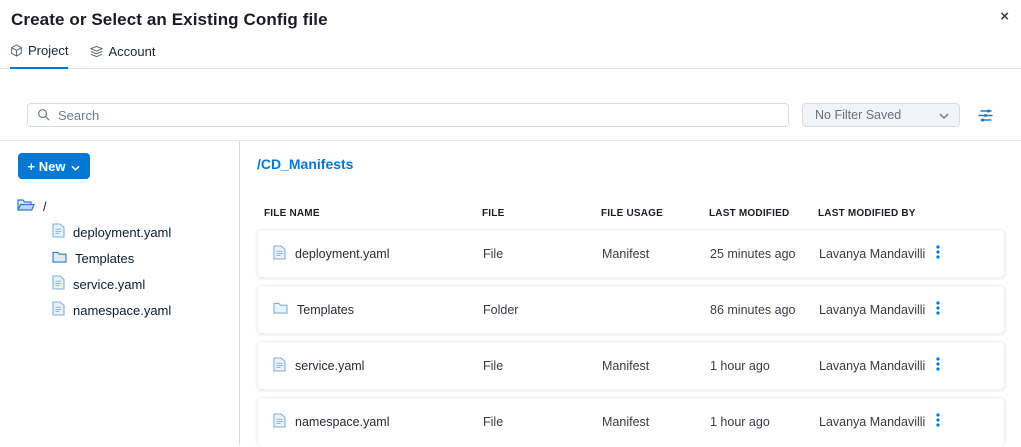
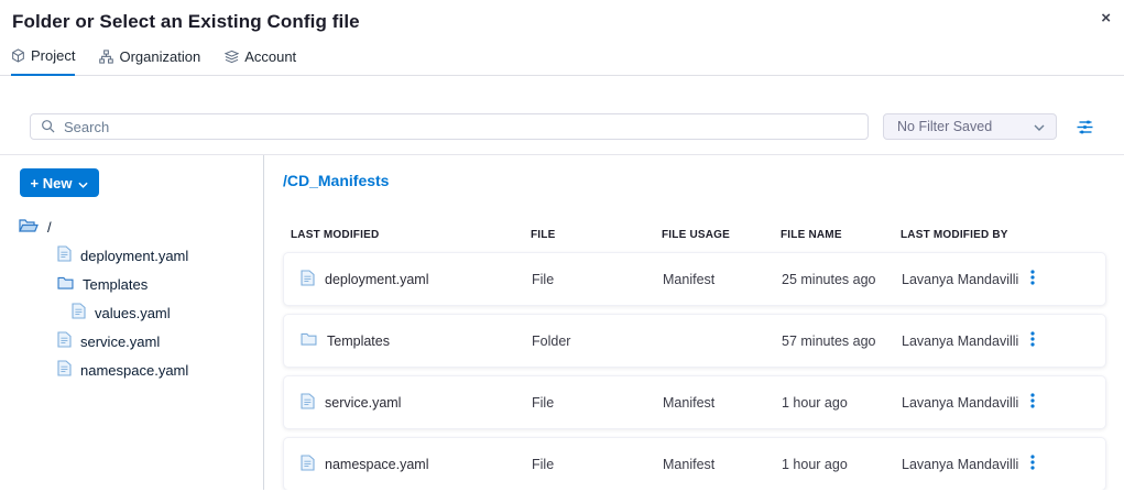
- Create or Select an Existing Config file
+ Folder or Select an Existing Config file
  ×
  Project
+ Organization
  Account
  Search
  No Filter Saved
  + New
  /
  deployment.yaml
  Templates
+ values.yaml
  service.yaml
  namespace.yaml
  /CD_Manifests
- FILE NAME
+ LAST MODIFIED
  FILE
  FILE USAGE
- LAST MODIFIED
+ FILE NAME
  LAST MODIFIED BY
  deployment.yaml
  File
  Manifest
  25 minutes ago
  Lavanya Mandavilli
  Templates
  Folder
- 86 minutes ago
+ 57 minutes ago
  Lavanya Mandavilli
  service.yaml
  File
  Manifest
  1 hour ago
  Lavanya Mandavilli
  namespace.yaml
  File
  Manifest
  1 hour ago
  Lavanya Mandavilli
